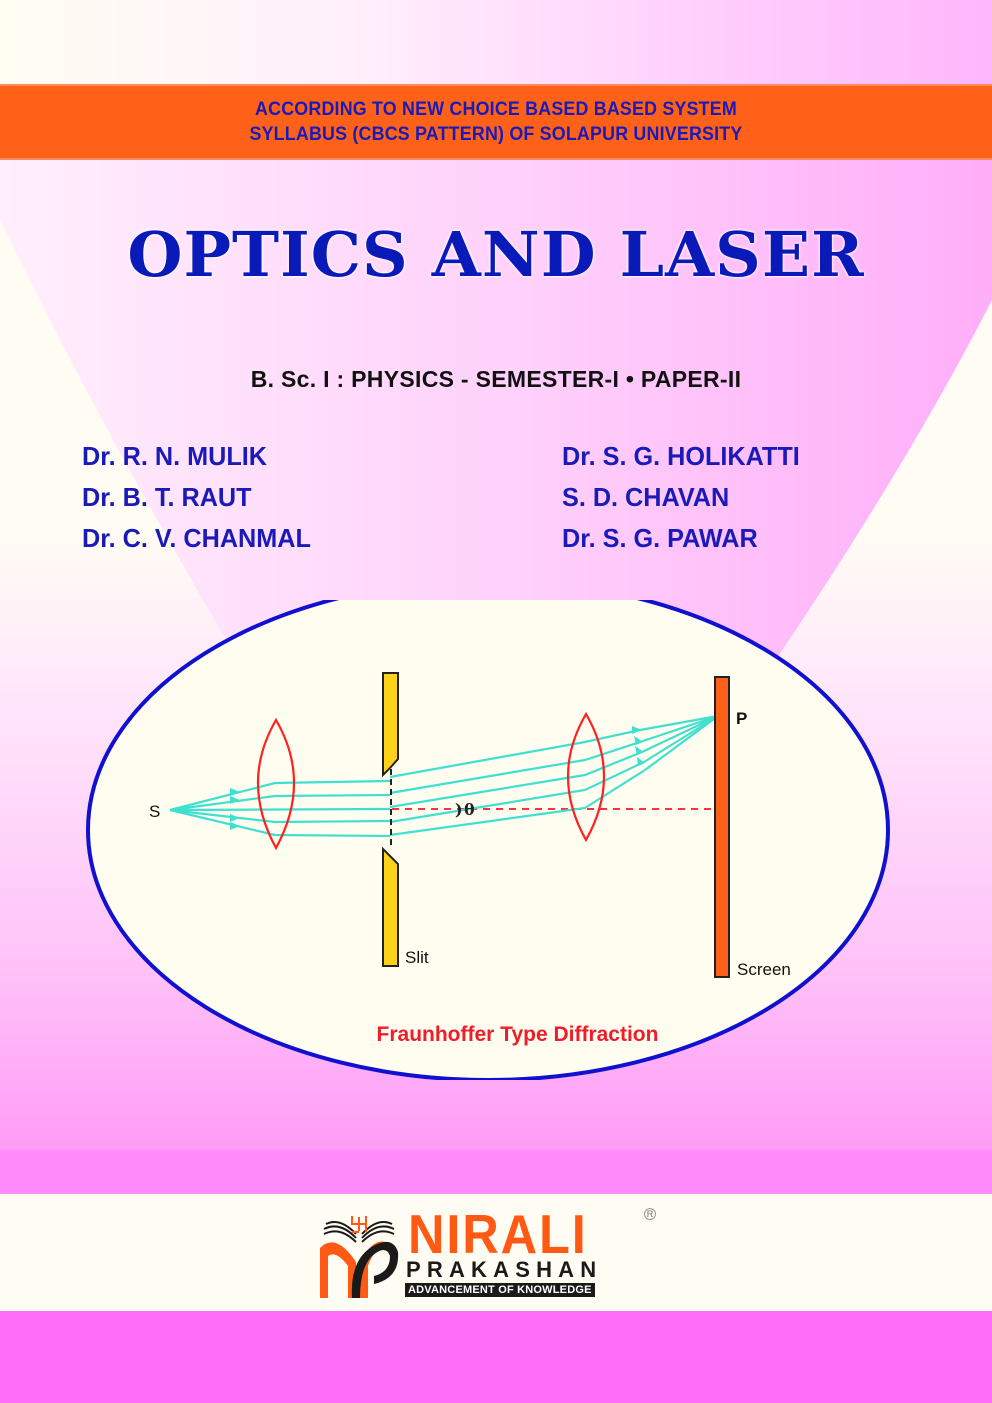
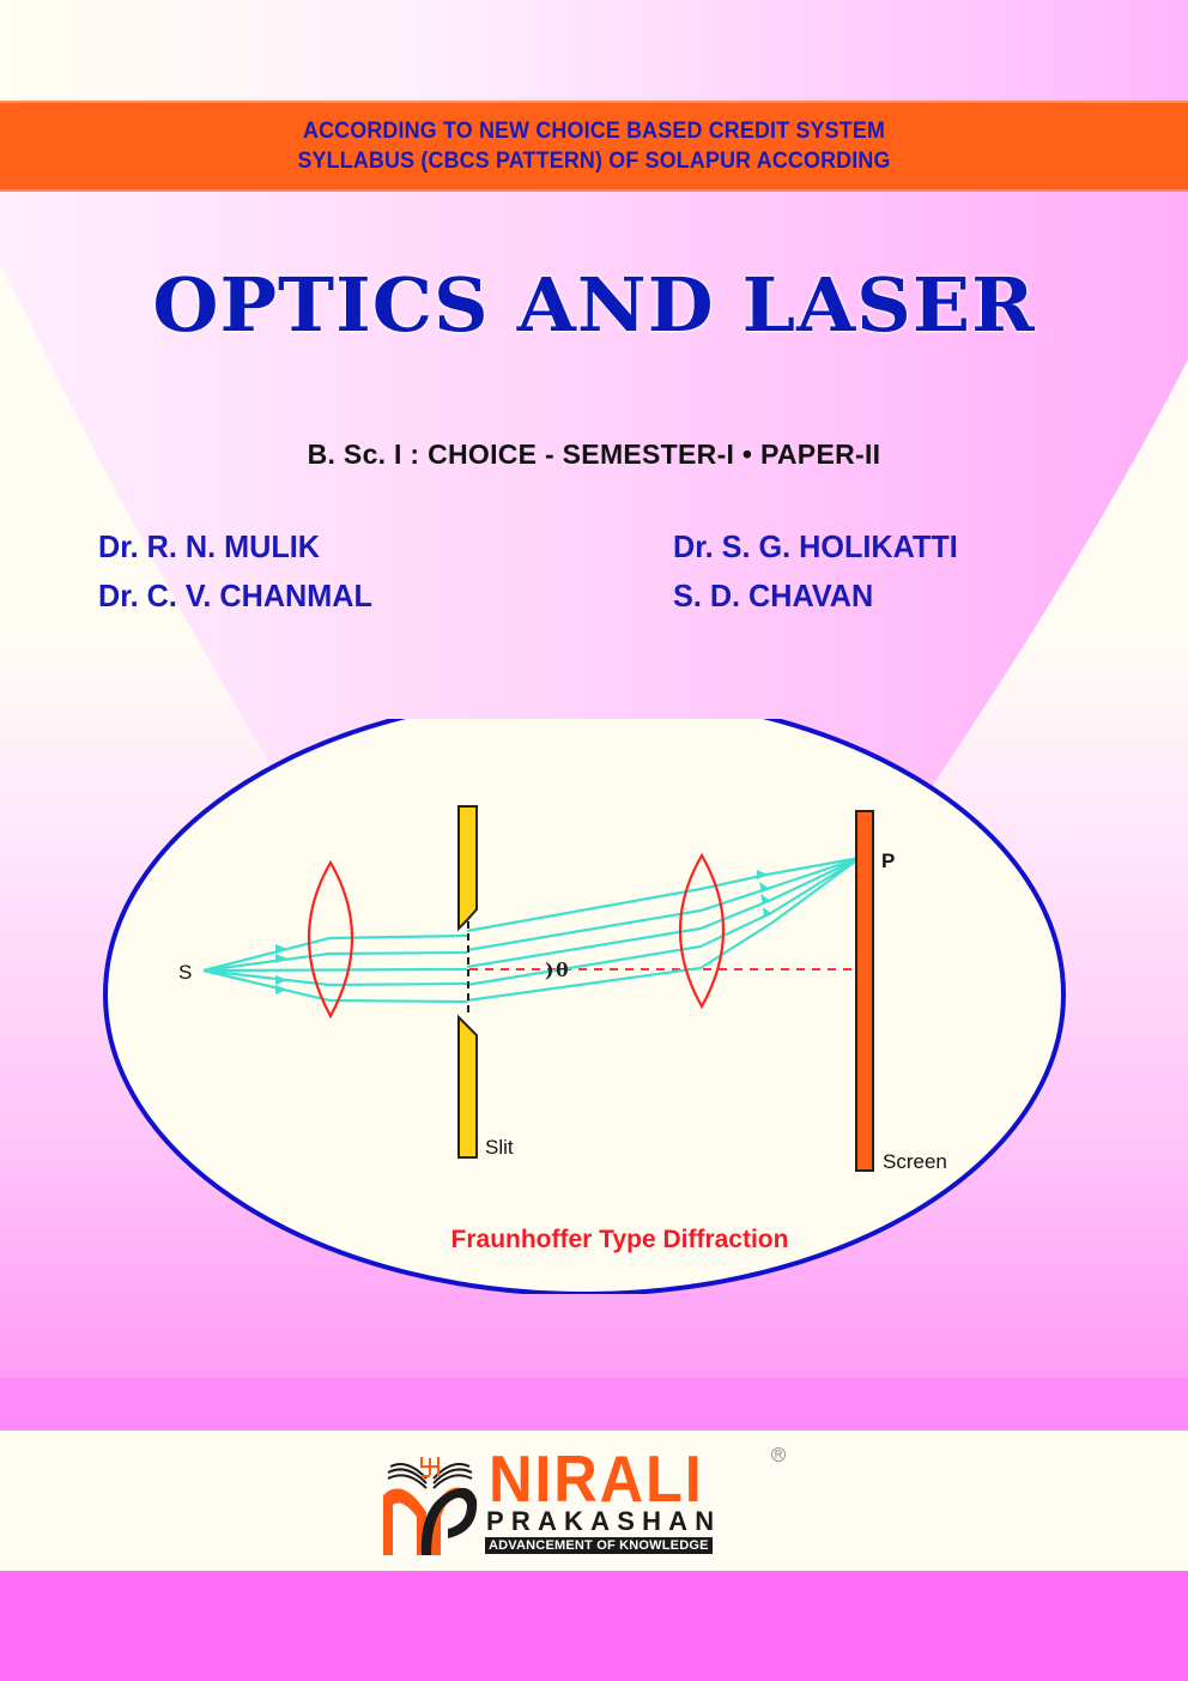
- ACCORDING TO NEW CHOICE BASED BASED SYSTEM
+ ACCORDING TO NEW CHOICE BASED CREDIT SYSTEM
- SYLLABUS (CBCS PATTERN) OF SOLAPUR UNIVERSITY
+ SYLLABUS (CBCS PATTERN) OF SOLAPUR ACCORDING
  OPTICS AND LASER
- B. Sc. I : PHYSICS - SEMESTER-I • PAPER-II
+ B. Sc. I : CHOICE - SEMESTER-I • PAPER-II
  Dr. R. N. MULIK
- Dr. B. T. RAUT
  Dr. C. V. CHANMAL
  Dr. S. G. HOLIKATTI
  S. D. CHAVAN
- Dr. S. G. PAWAR
  )
  θ
  S
  Slit
  P
  Screen
  Fraunhoffer Type Diffraction
  NIRALI
  R
  PRAKASHAN
  ADVANCEMENT OF KNOWLEDGE
